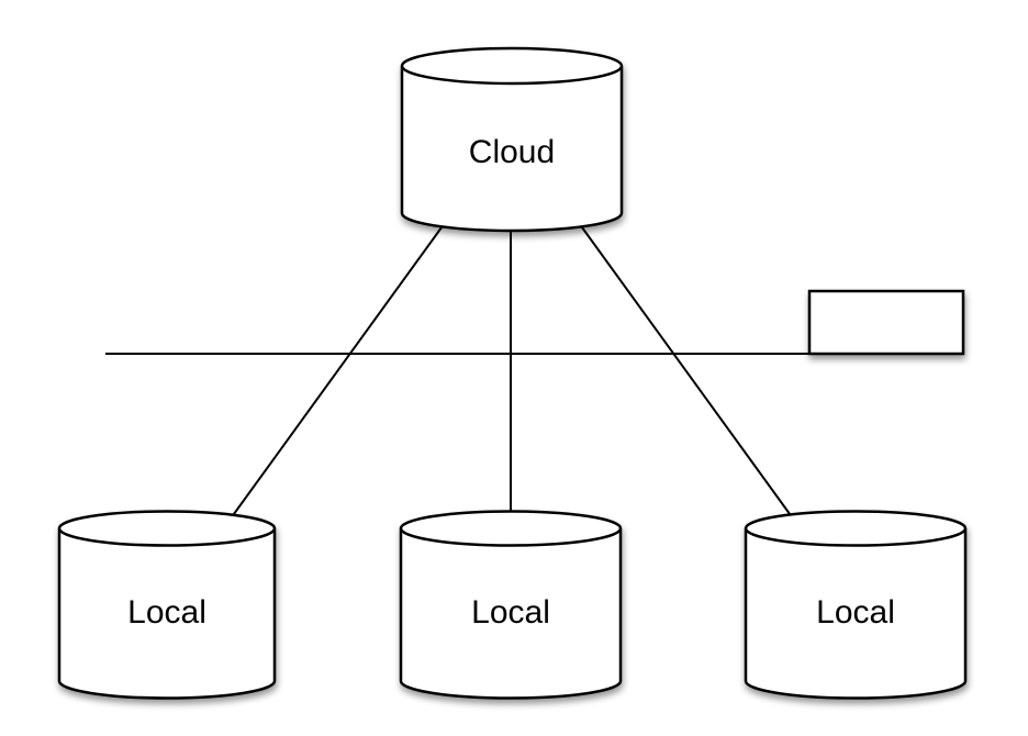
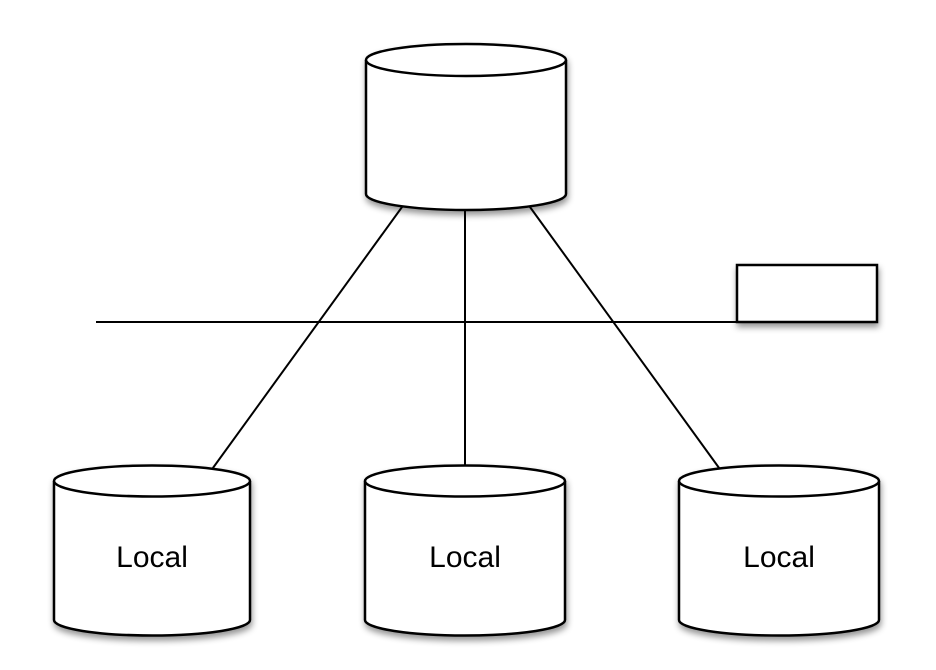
- Cloud
  Local
  Local
  Local
